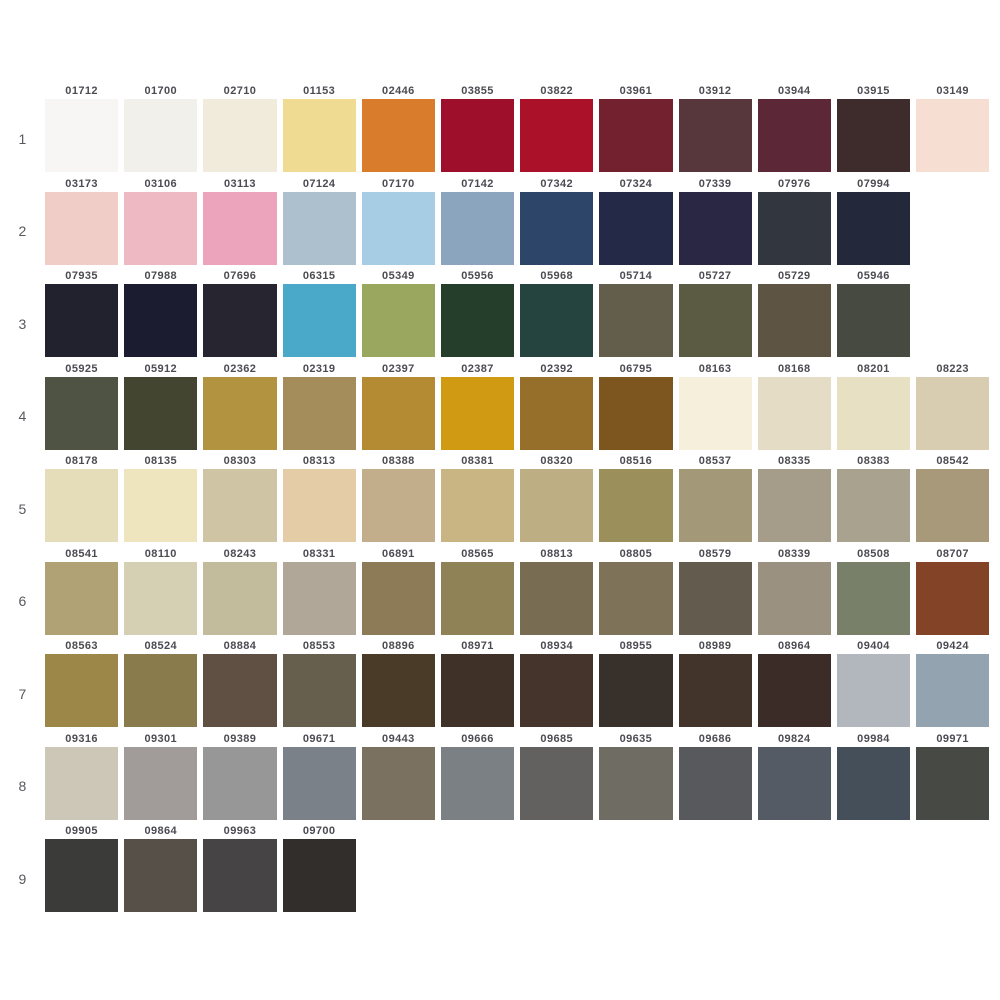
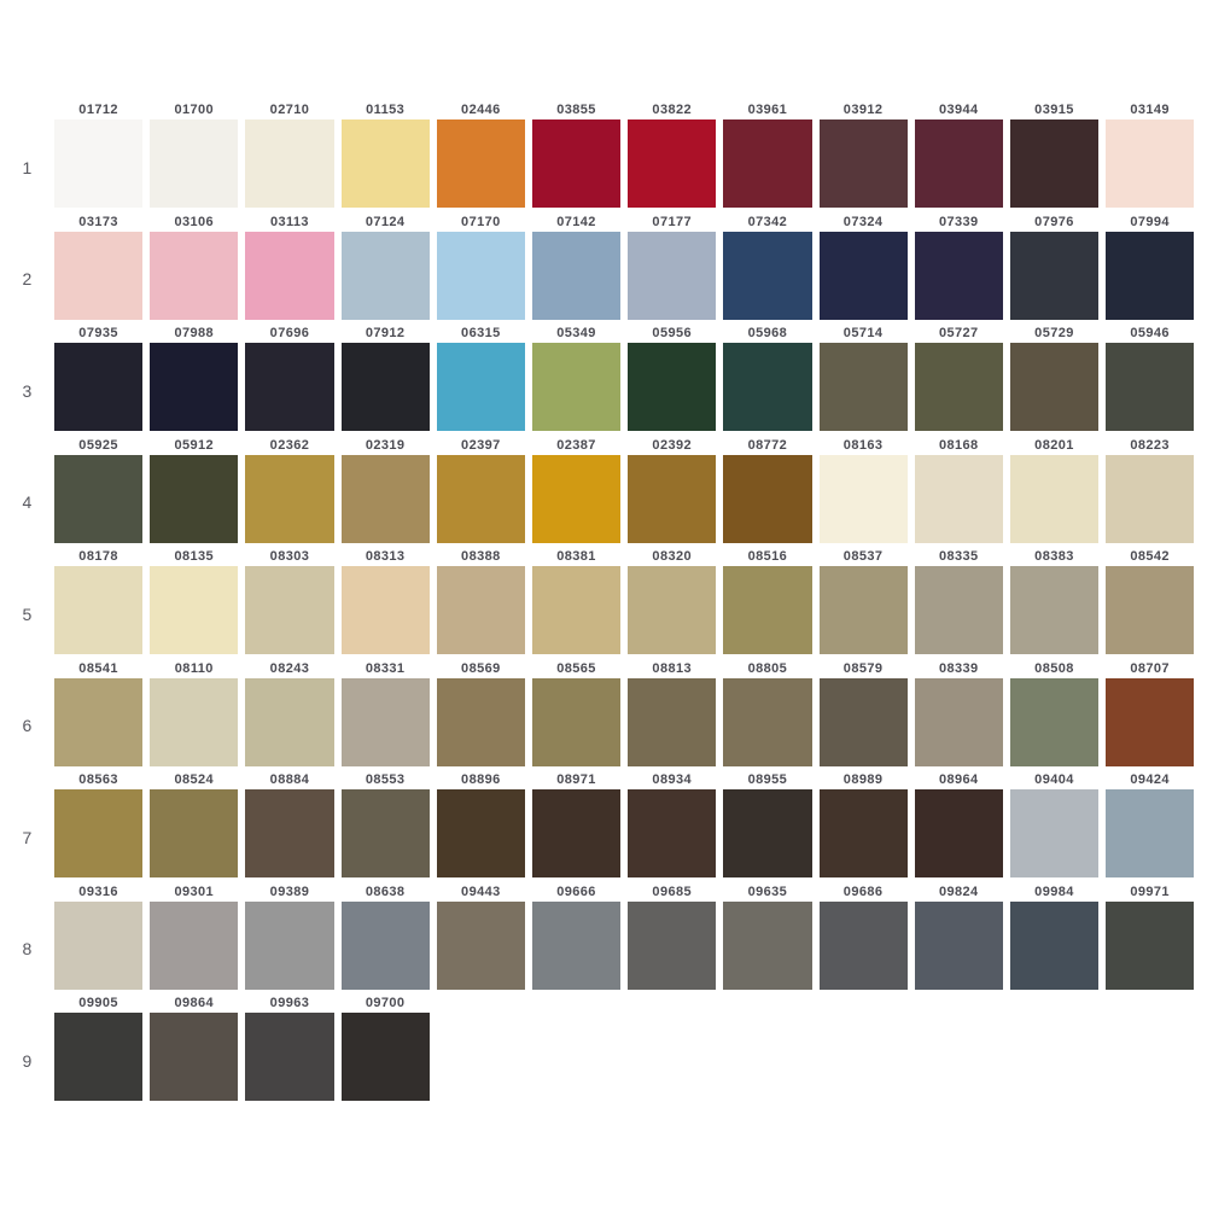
  1
  01712
  01700
  02710
  01153
  02446
  03855
  03822
  03961
  03912
  03944
  03915
  03149
  2
  03173
  03106
  03113
  07124
  07170
  07142
+ 07177
  07342
  07324
  07339
  07976
  07994
  3
  07935
  07988
  07696
+ 07912
  06315
  05349
  05956
  05968
  05714
  05727
  05729
  05946
  4
  05925
  05912
  02362
  02319
  02397
  02387
  02392
- 06795
+ 08772
  08163
  08168
  08201
  08223
  5
  08178
  08135
  08303
  08313
  08388
  08381
  08320
  08516
  08537
  08335
  08383
  08542
  6
  08541
  08110
  08243
  08331
- 06891
+ 08569
  08565
  08813
  08805
  08579
  08339
  08508
  08707
  7
  08563
  08524
  08884
  08553
  08896
  08971
  08934
  08955
  08989
  08964
  09404
  09424
  8
  09316
  09301
  09389
- 09671
+ 08638
  09443
  09666
  09685
  09635
  09686
  09824
  09984
  09971
  9
  09905
  09864
  09963
  09700
